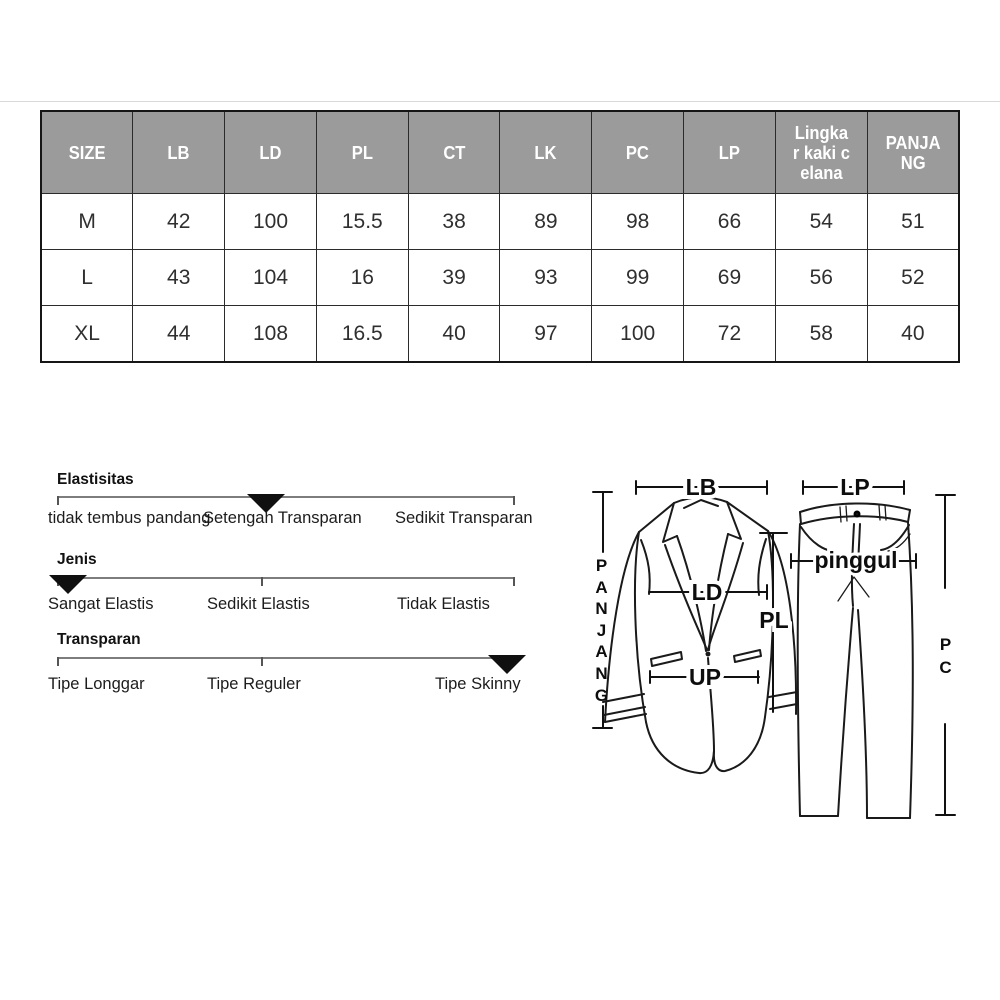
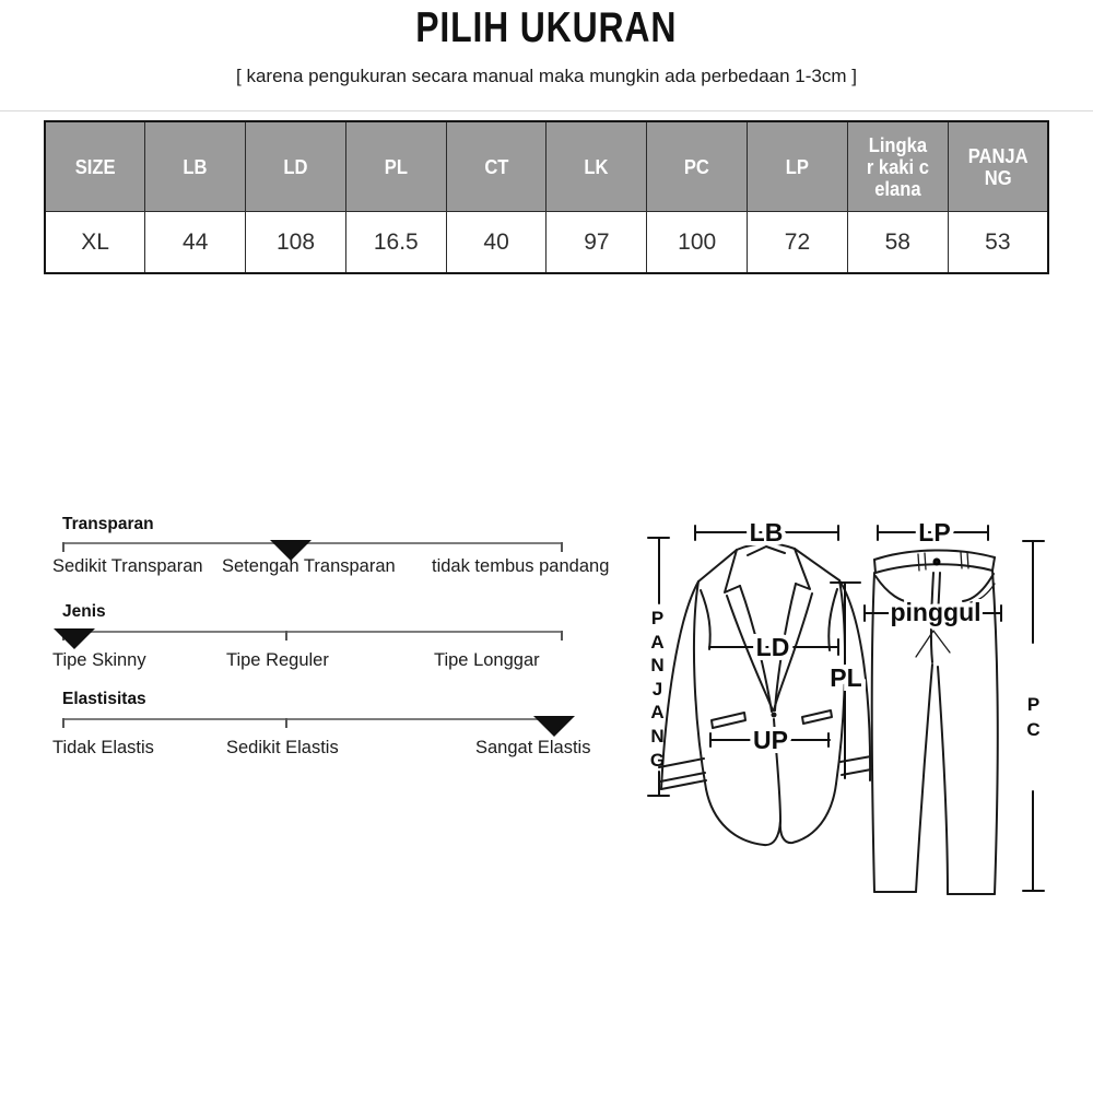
+ PILIH UKURAN
+ [ karena pengukuran secara manual maka mungkin ada perbedaan 1-3cm ]
  SIZE	LB	LD	PL	CT	LK	PC	LP	Lingkar kaki celana	PANJANG
- M	42	100	15.5	38	89	98	66	54	51
- L	43	104	16	39	93	99	69	56	52
- XL	44	108	16.5	40	97	100	72	58	40
+ XL	44	108	16.5	40	97	100	72	58	53
- Elastisitas
+ Transparan
- tidak tembus pandang
+ Sedikit Transparan
  Setengah Transparan
- Sedikit Transparan
+ tidak tembus pandang
  Jenis
- Sangat Elastis
+ Tipe Skinny
- Sedikit Elastis
+ Tipe Reguler
- Tidak Elastis
+ Tipe Longgar
- Transparan
+ Elastisitas
- Tipe Longgar
+ Tidak Elastis
- Tipe Reguler
+ Sedikit Elastis
- Tipe Skinny
+ Sangat Elastis
  LB
  LD
  PL
  UP
  LP
  pinggul
  PANJANG
  PC
